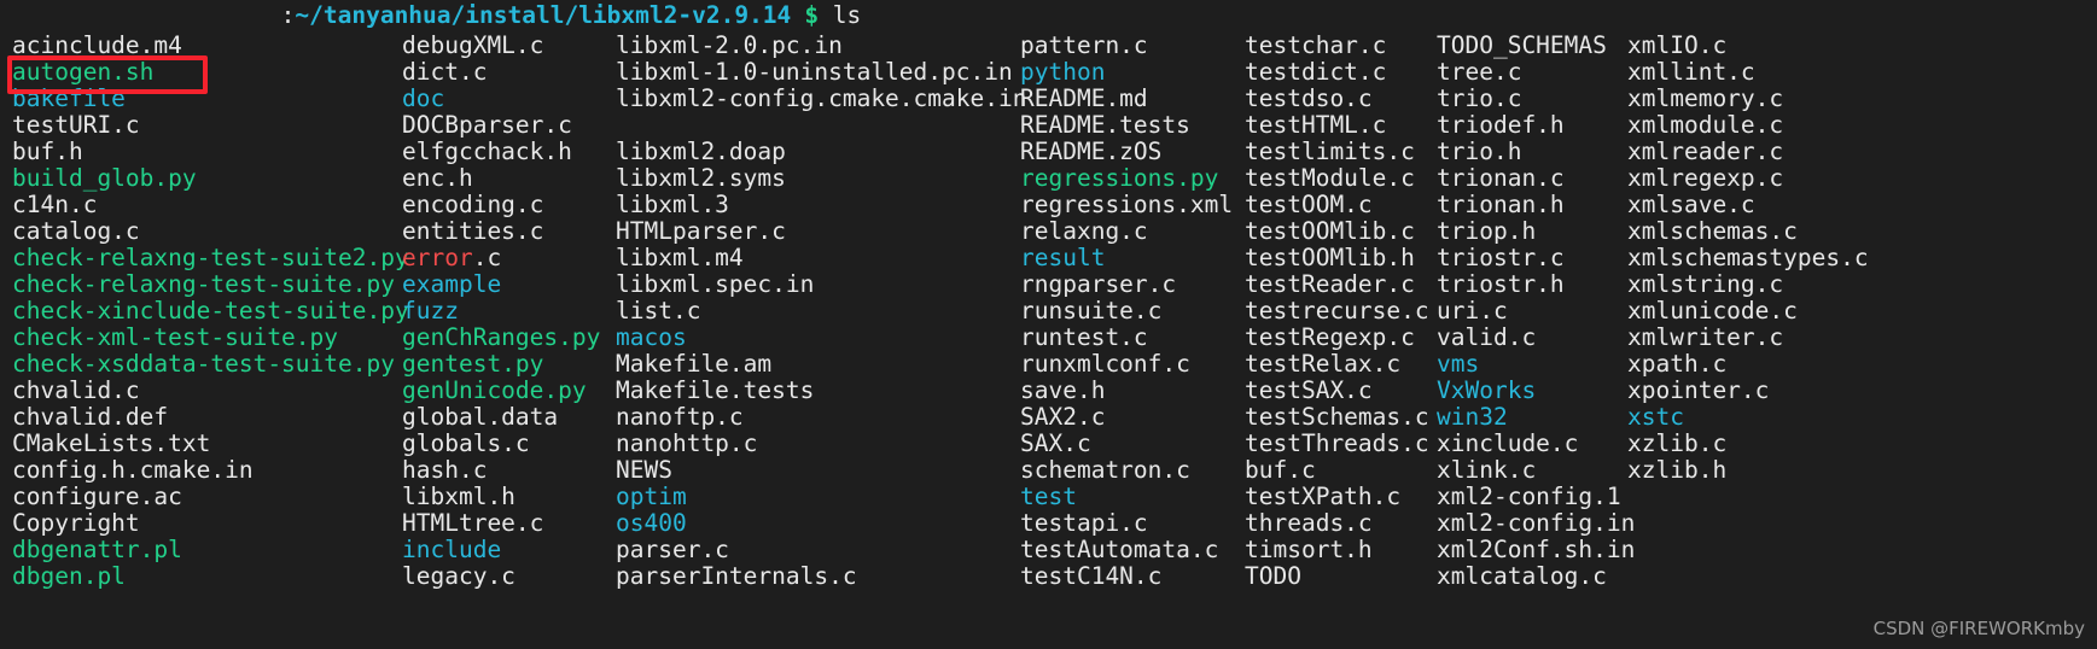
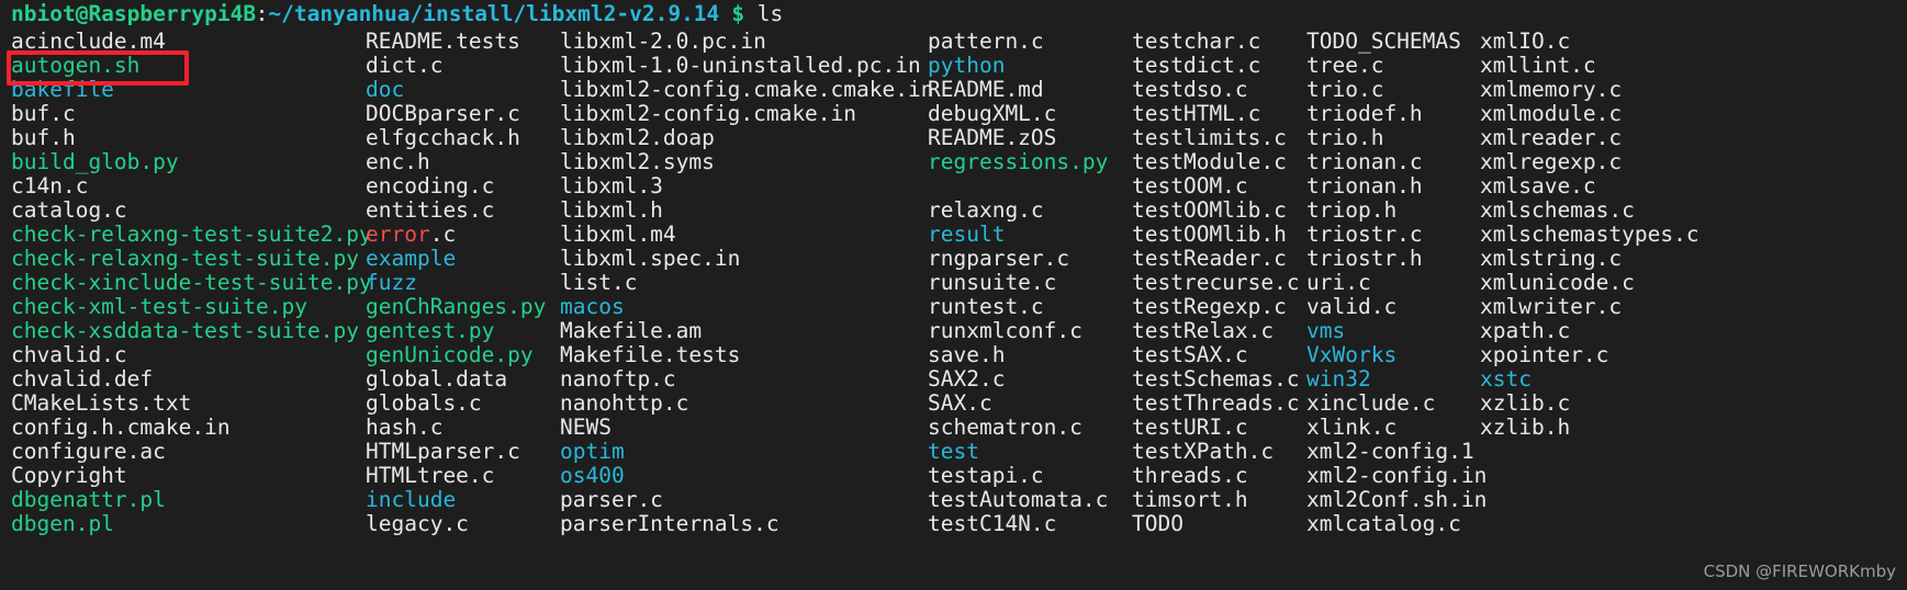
+ nbiot@Raspberrypi4B
  :
  ~/tanyanhua/install/libxml2-v2.9.14
  $
  ls
  acinclude.m4
- debugXML.c
+ README.tests
  libxml-2.0.pc.in
  pattern.c
  testchar.c
  TODO_SCHEMAS
  xmlIO.c
  autogen.sh
  dict.c
  libxml-1.0-uninstalled.pc.in
  python
  testdict.c
  tree.c
  xmllint.c
  bakefile
  doc
  libxml2-config.cmake.cmake.in
  README.md
  testdso.c
  trio.c
  xmlmemory.c
- testURI.c
+ buf.c
  DOCBparser.c
+ libxml2-config.cmake.in
- README.tests
+ debugXML.c
  testHTML.c
  triodef.h
  xmlmodule.c
  buf.h
  elfgcchack.h
  libxml2.doap
  README.zOS
  testlimits.c
  trio.h
  xmlreader.c
  build_glob.py
  enc.h
  libxml2.syms
  regressions.py
  testModule.c
  trionan.c
  xmlregexp.c
  c14n.c
  encoding.c
  libxml.3
- regressions.xml
  testOOM.c
  trionan.h
  xmlsave.c
  catalog.c
  entities.c
- HTMLparser.c
+ libxml.h
  relaxng.c
  testOOMlib.c
  triop.h
  xmlschemas.c
  check-relaxng-test-suite2.py
  error.c
  libxml.m4
  result
  testOOMlib.h
  triostr.c
  xmlschemastypes.c
  check-relaxng-test-suite.py
  example
  libxml.spec.in
  rngparser.c
  testReader.c
  triostr.h
  xmlstring.c
  check-xinclude-test-suite.py
  fuzz
  list.c
  runsuite.c
  testrecurse.c
  uri.c
  xmlunicode.c
  check-xml-test-suite.py
  genChRanges.py
  macos
  runtest.c
  testRegexp.c
  valid.c
  xmlwriter.c
  check-xsddata-test-suite.py
  gentest.py
  Makefile.am
  runxmlconf.c
  testRelax.c
  vms
  xpath.c
  chvalid.c
  genUnicode.py
  Makefile.tests
  save.h
  testSAX.c
  VxWorks
  xpointer.c
  chvalid.def
  global.data
  nanoftp.c
  SAX2.c
  testSchemas.c
  win32
  xstc
  CMakeLists.txt
  globals.c
  nanohttp.c
  SAX.c
  testThreads.c
  xinclude.c
  xzlib.c
  config.h.cmake.in
  hash.c
  NEWS
  schematron.c
- buf.c
+ testURI.c
  xlink.c
  xzlib.h
  configure.ac
- libxml.h
+ HTMLparser.c
  optim
  test
  testXPath.c
  xml2-config.1
  Copyright
  HTMLtree.c
  os400
  testapi.c
  threads.c
  xml2-config.in
  dbgenattr.pl
  include
  parser.c
  testAutomata.c
  timsort.h
  xml2Conf.sh.in
  dbgen.pl
  legacy.c
  parserInternals.c
  testC14N.c
  TODO
  xmlcatalog.c
  CSDN @FIREWORKmby
